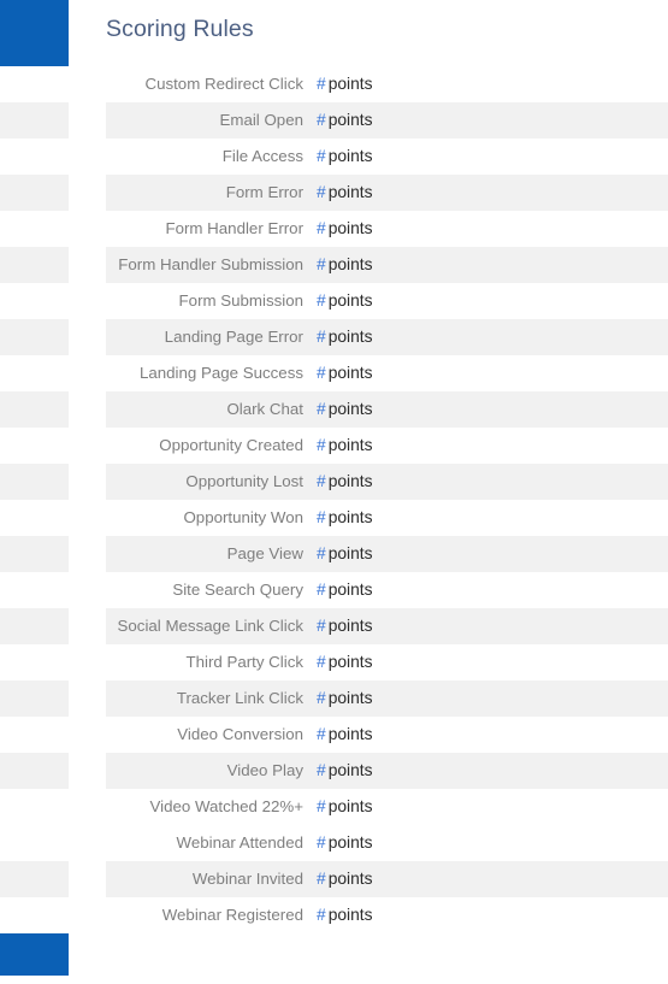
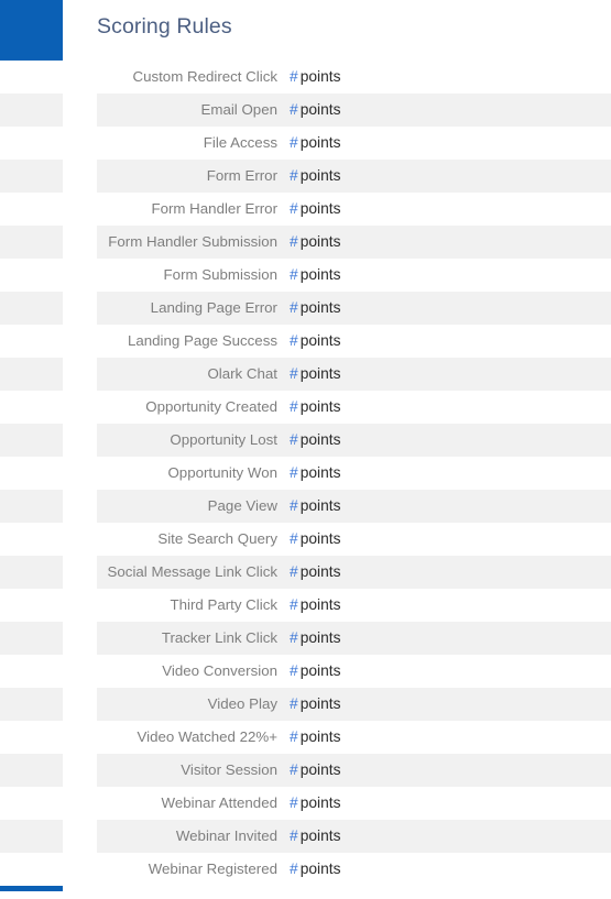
  Scoring Rules
  Custom Redirect Click		# points
  Email Open		# points
  File Access		# points
  Form Error		# points
  Form Handler Error		# points
  Form Handler Submission		# points
  Form Submission		# points
  Landing Page Error		# points
  Landing Page Success		# points
  Olark Chat		# points
  Opportunity Created		# points
  Opportunity Lost		# points
  Opportunity Won		# points
  Page View		# points
  Site Search Query		# points
  Social Message Link Click		# points
  Third Party Click		# points
  Tracker Link Click		# points
  Video Conversion		# points
  Video Play		# points
  Video Watched 22%+		# points
+ Visitor Session		# points
  Webinar Attended		# points
  Webinar Invited		# points
  Webinar Registered		# points
